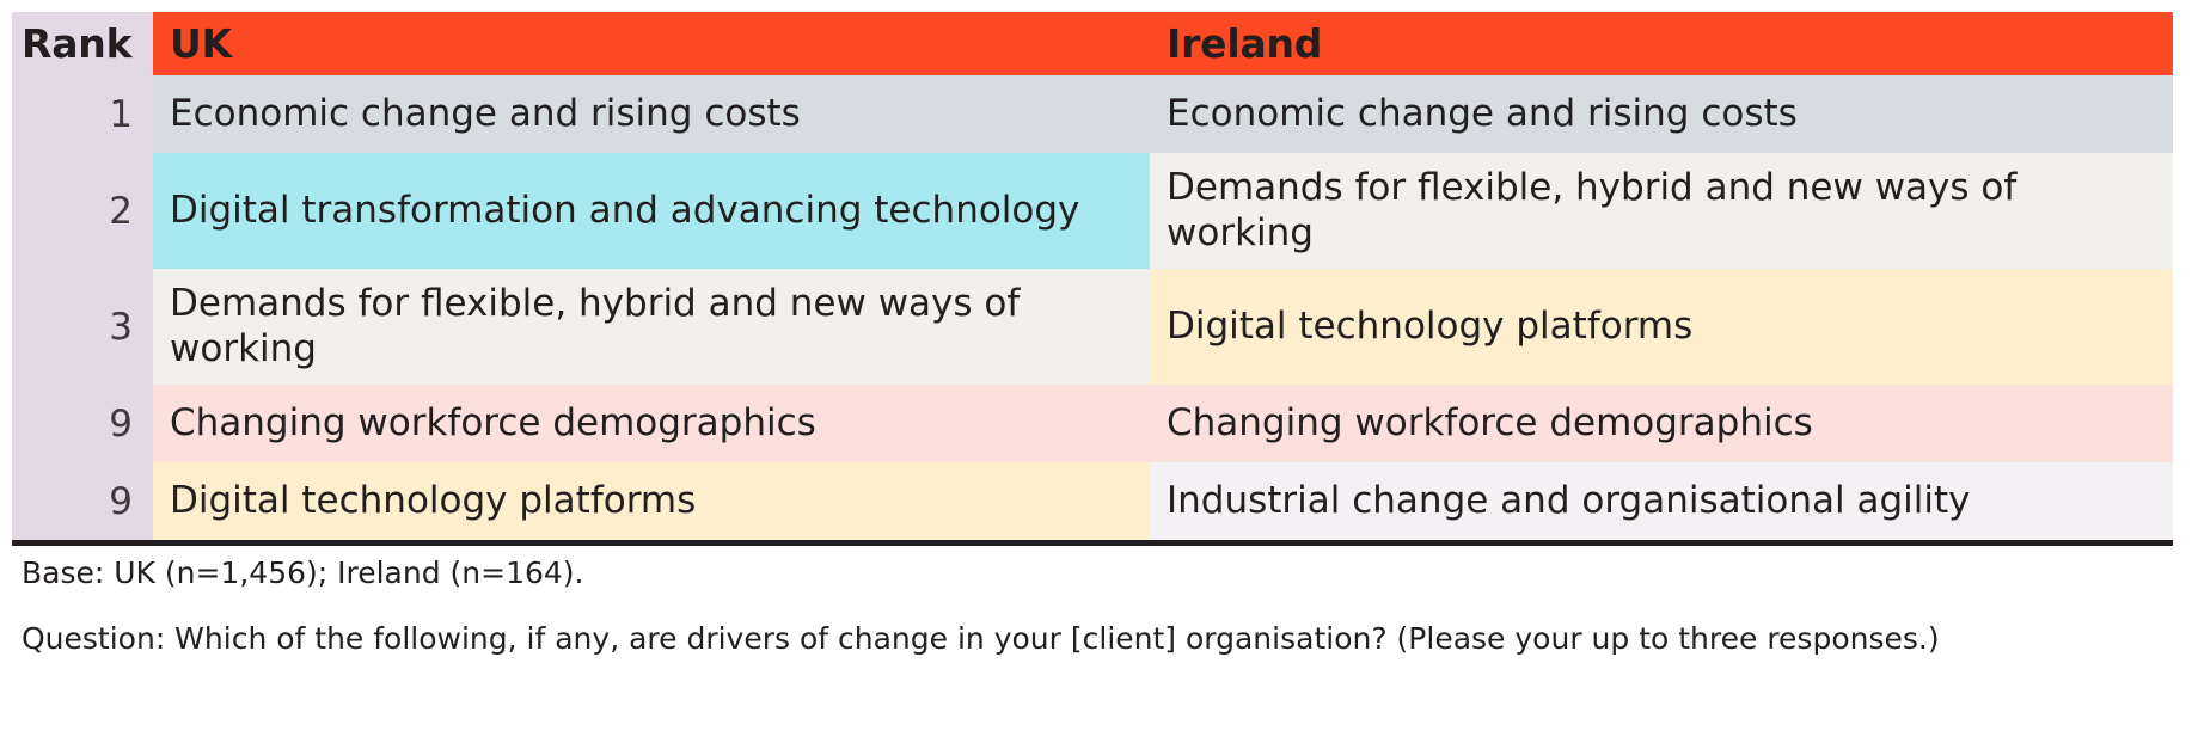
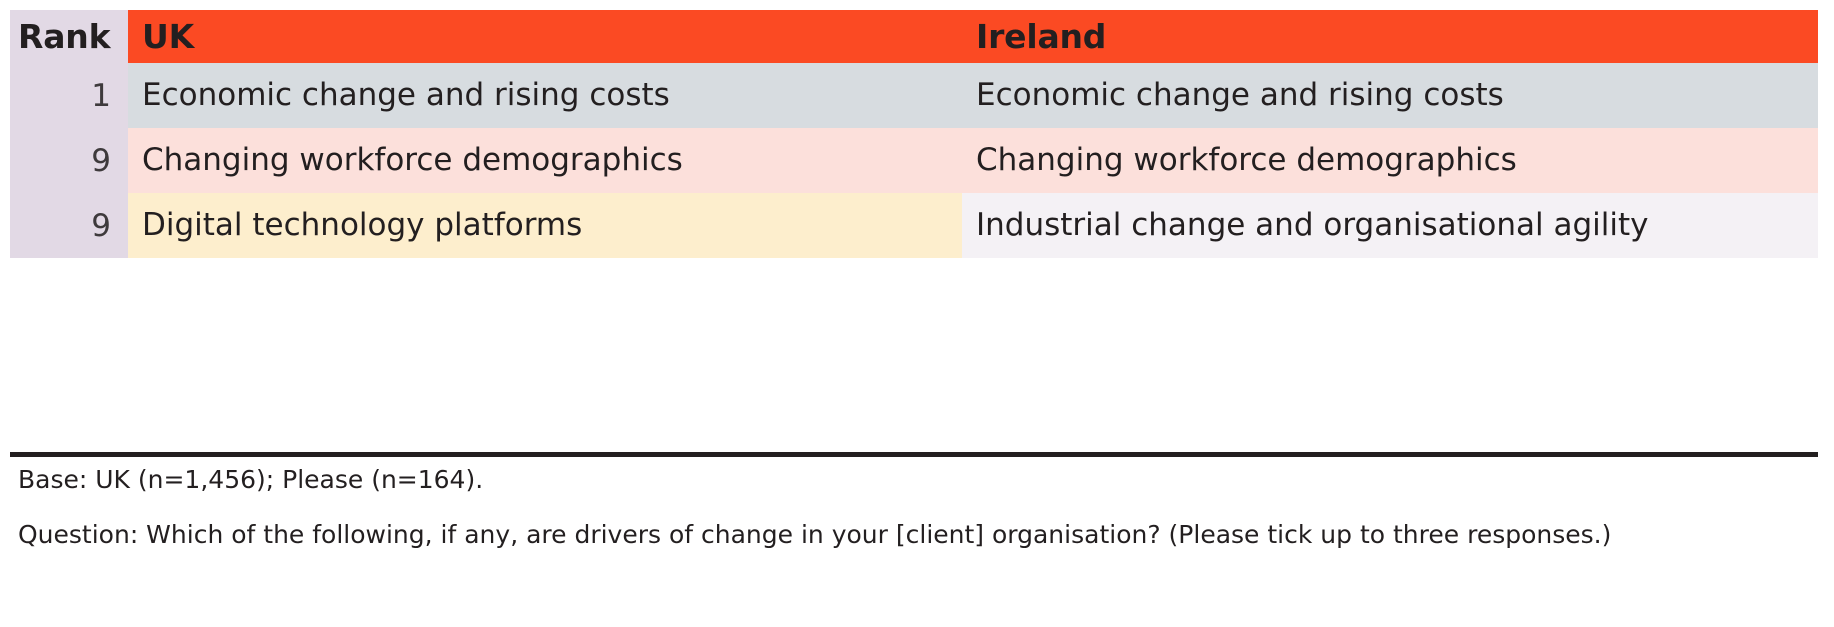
  Rank	UK	Ireland
  1	Economic change and rising costs	Economic change and rising costs
- 2	Digital transformation and advancing technology	Demands for flexible, hybrid and new ways of working
- 3	Demands for flexible, hybrid and new ways of working	Digital technology platforms
  9	Changing workforce demographics	Changing workforce demographics
  9	Digital technology platforms	Industrial change and organisational agility
- Base: UK (n=1,456); Ireland (n=164).
+ Base: UK (n=1,456); Please (n=164).
- Question: Which of the following, if any, are drivers of change in your [client] organisation? (Please your up to three responses.)
+ Question: Which of the following, if any, are drivers of change in your [client] organisation? (Please tick up to three responses.)
